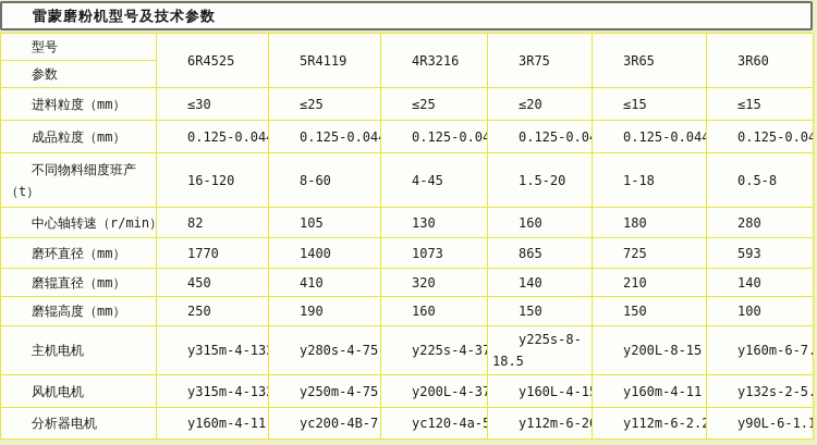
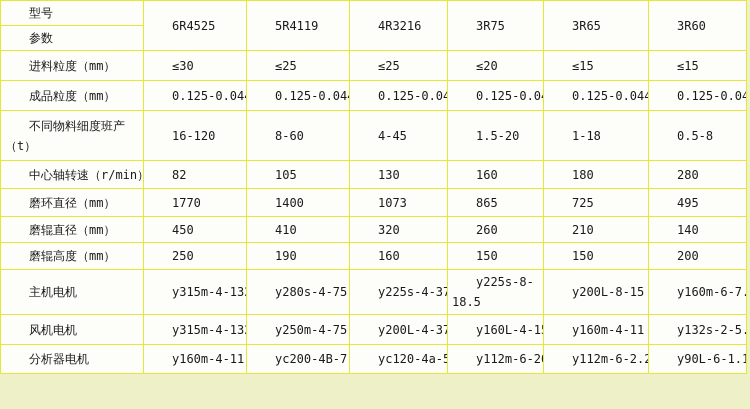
- 雷蒙磨粉机型号及技术参数
  型号	6R4525	5R4119	4R3216	3R75	3R65	3R60
  参数
  进料粒度（mm）	≤30	≤25	≤25	≤20	≤15	≤15
  成品粒度（mm）	0.125-0.04	0.125-0.04	0.125-0.04	0.125-0.0	0.125-0.044	0.125-0.04
  不同物料细度班产 （t）	16-120	8-60	4-45	1.5-20	1-18	0.5-8
  中心轴转速（r/min）	82	105	130	160	180	280
- 磨环直径（mm）	1770	1400	1073	865	725	593
+ 磨环直径（mm）	1770	1400	1073	865	725	495
- 磨辊直径（mm）	450	410	320	140	210	140
+ 磨辊直径（mm）	450	410	320	260	210	140
- 磨辊高度（mm）	250	190	160	150	150	100
+ 磨辊高度（mm）	250	190	160	150	150	200
  主机电机	y315m-4-13	y280s-4-75	y225s-4-37	y225s-8- 18.5	y200L-8-15	y160m-6-7.
  风机电机	y315m-4-13	y250m-4-75	y200L-4-37	y160L-4-1	y160m-4-11	y132s-2-5.
  分析器电机	y160m-4-11	yc200-4B-7	yc120-4a-5	y112m-6-2	y112m-6-2.2	y90L-6-1.1
